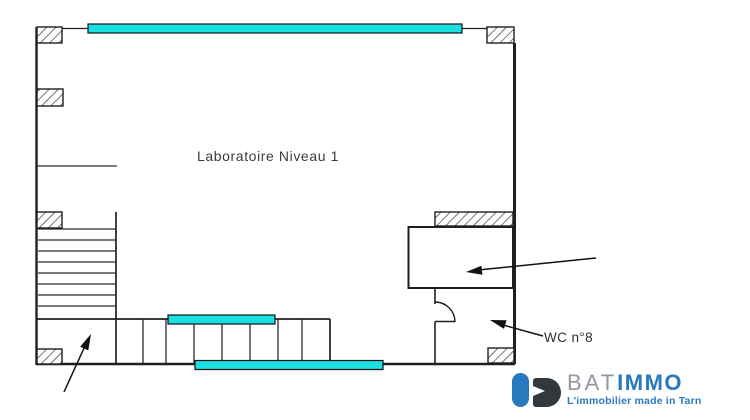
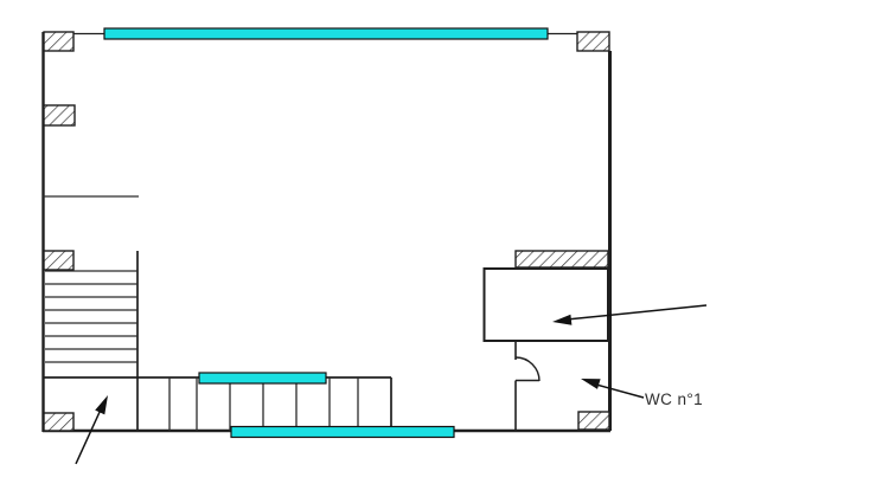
- Laboratoire Niveau 1
- WC n°8
+ WC n°1
- BATIMMO
- L'immobilier made in Tarn
